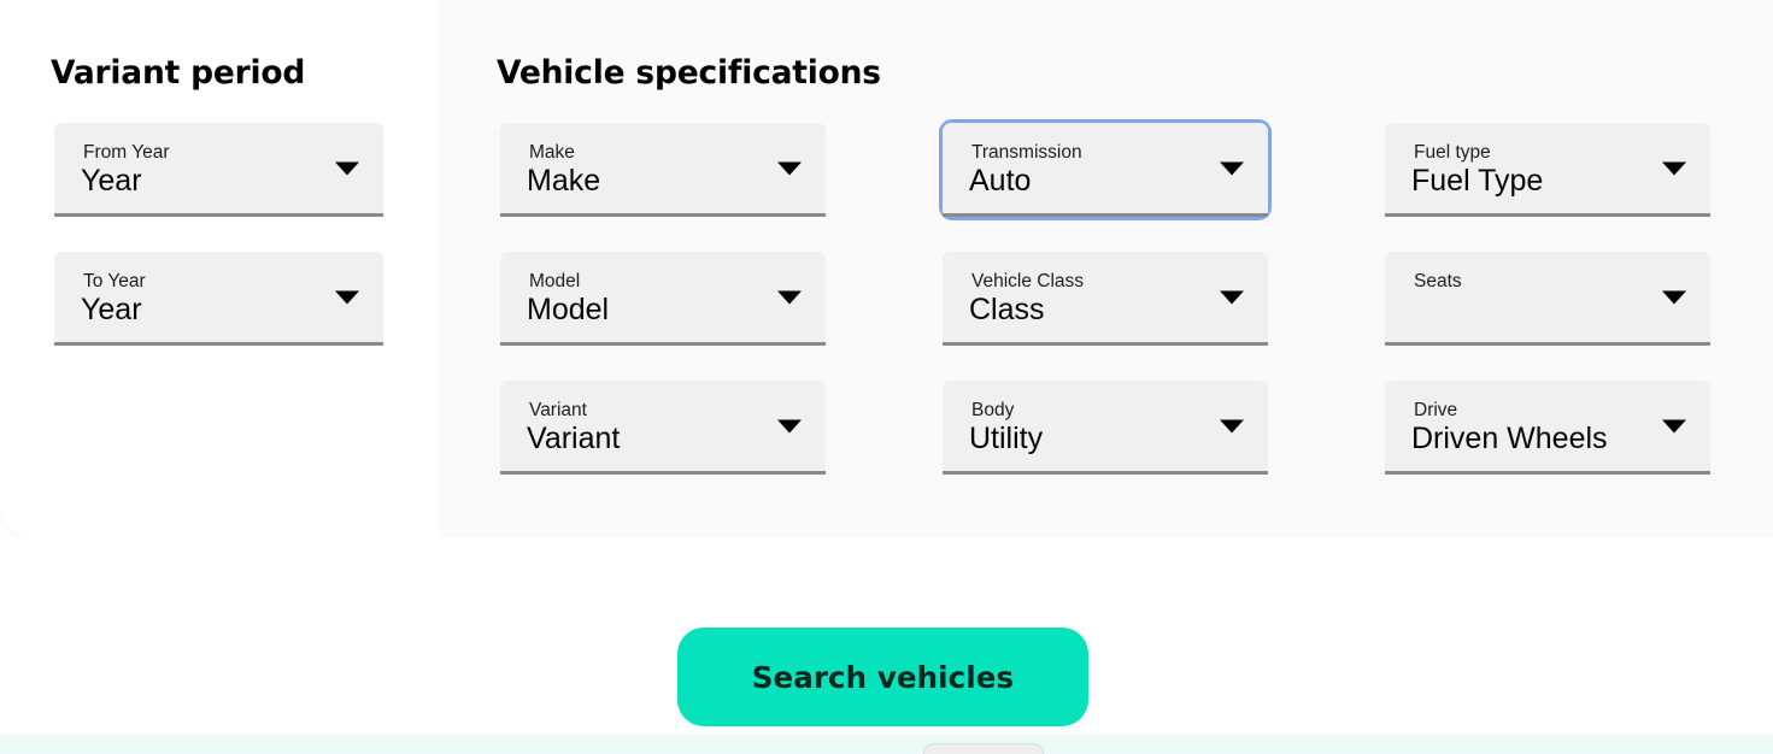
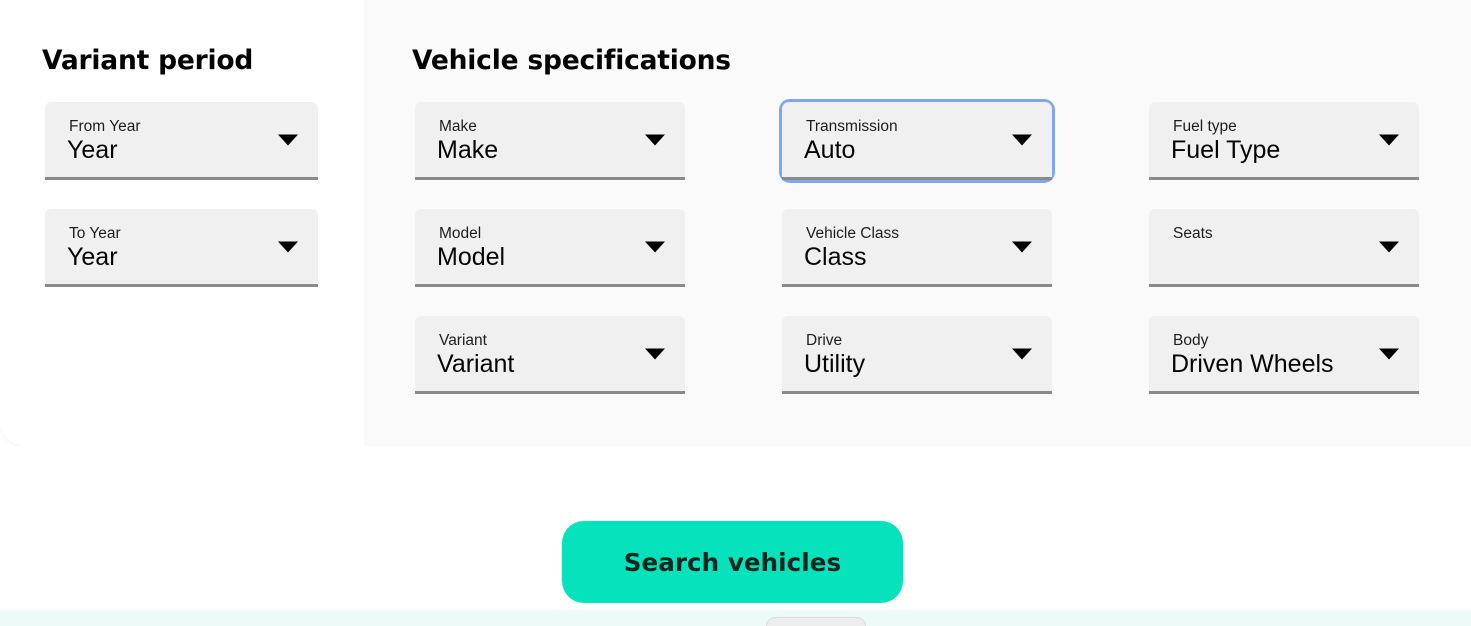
  Variant period
  From Year
  Year
  To Year
  Year
  Vehicle specifications
  Make
  Make
  Transmission
  Auto
  Fuel type
  Fuel Type
  Model
  Model
  Vehicle Class
  Class
  Seats
  Variant
  Variant
- Body
+ Drive
  Utility
- Drive
+ Body
  Driven Wheels
  Search vehicles
